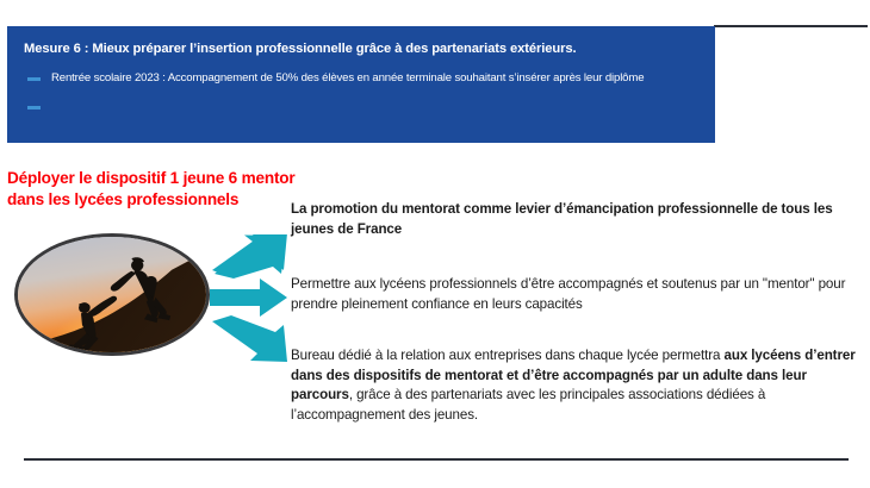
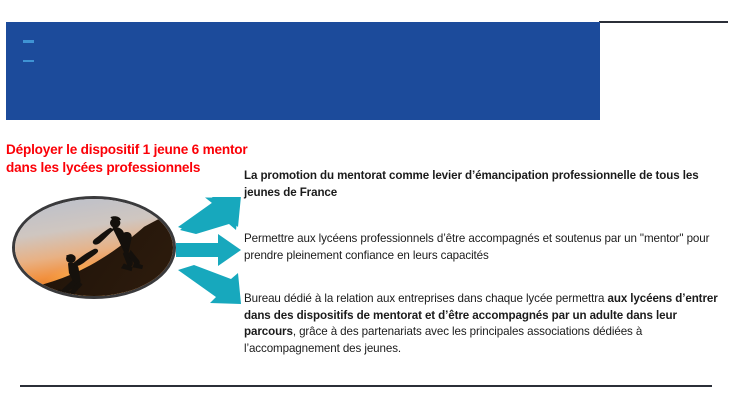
- Mesure 6 : Mieux préparer l’insertion professionnelle grâce à des partenariats extérieurs.
- Rentrée scolaire 2023 : Accompagnement de 50% des élèves en année terminale souhaitant s’insérer après leur diplôme
  Déployer le dispositif 1 jeune 6 mentor dans les lycées professionnels
  La promotion du mentorat comme levier d’émancipation professionnelle de tous les jeunes de France
  Permettre aux lycéens professionnels d’être accompagnés et soutenus par un "mentor" pour prendre pleinement confiance en leurs capacités
  Bureau dédié à la relation aux entreprises dans chaque lycée permettra aux lycéens d’entrer dans des dispositifs de mentorat et d’être accompagnés par un adulte dans leur parcours, grâce à des partenariats avec les principales associations dédiées à l’accompagnement des jeunes.
